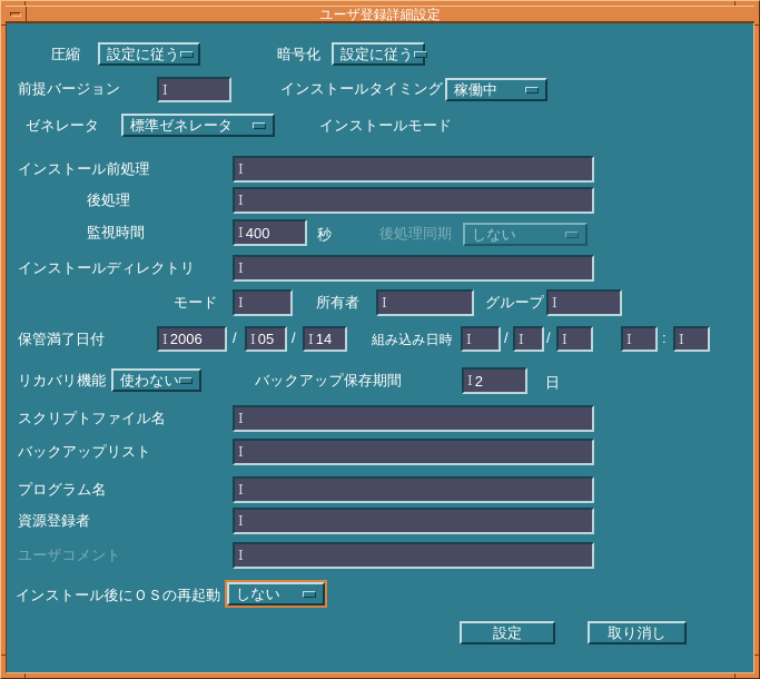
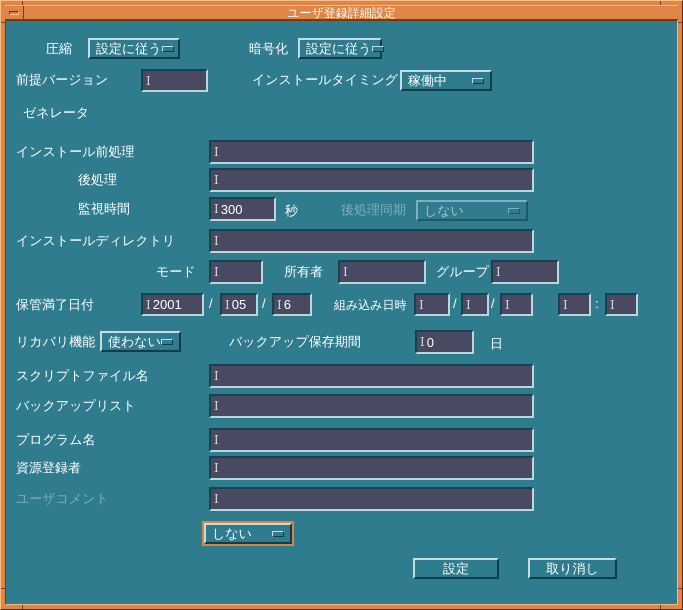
  ユーザ登録詳細設定
  圧縮
  設定に従う
  暗号化
  設定に従う
  前提バージョン
  インストールタイミング
  稼働中
  ゼネレータ
- 標準ゼネレータ
- インストールモード
  インストール前処理
  後処理
  監視時間
- 400
+ 300
  秒
  後処理同期
  しない
  インストールディレクトリ
  モード
  所有者
  グループ
  保管満了日付
- 2006
+ 2001
  /
  05
  /
- 14
+ 6
  組み込み日時
  /
  /
  :
  リカバリ機能
  使わない
  バックアップ保存期間
- 2
+ 0
  日
  スクリプトファイル名
  バックアップリスト
  プログラム名
  資源登録者
  ユーザコメント
- インストール後にＯＳの再起動
  しない
  設定
  取り消し
